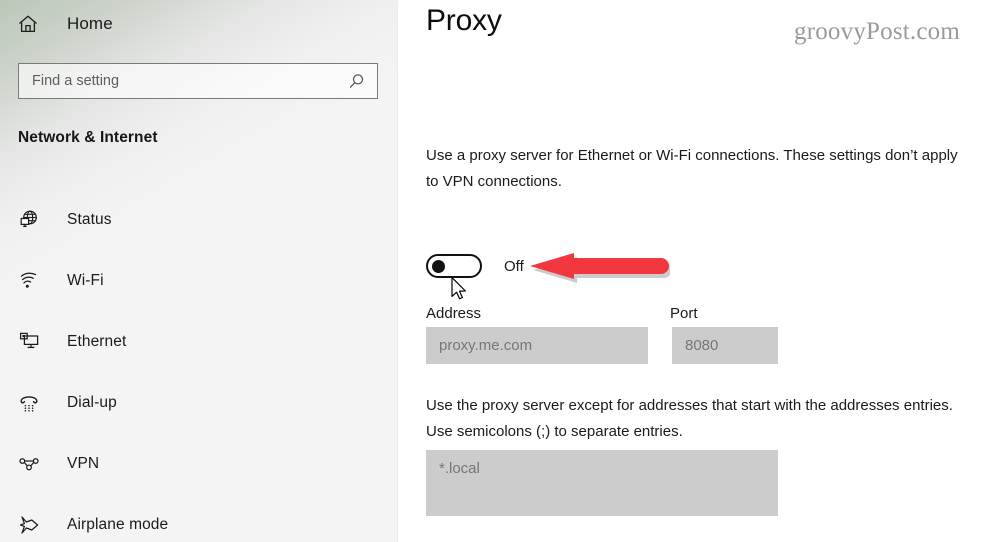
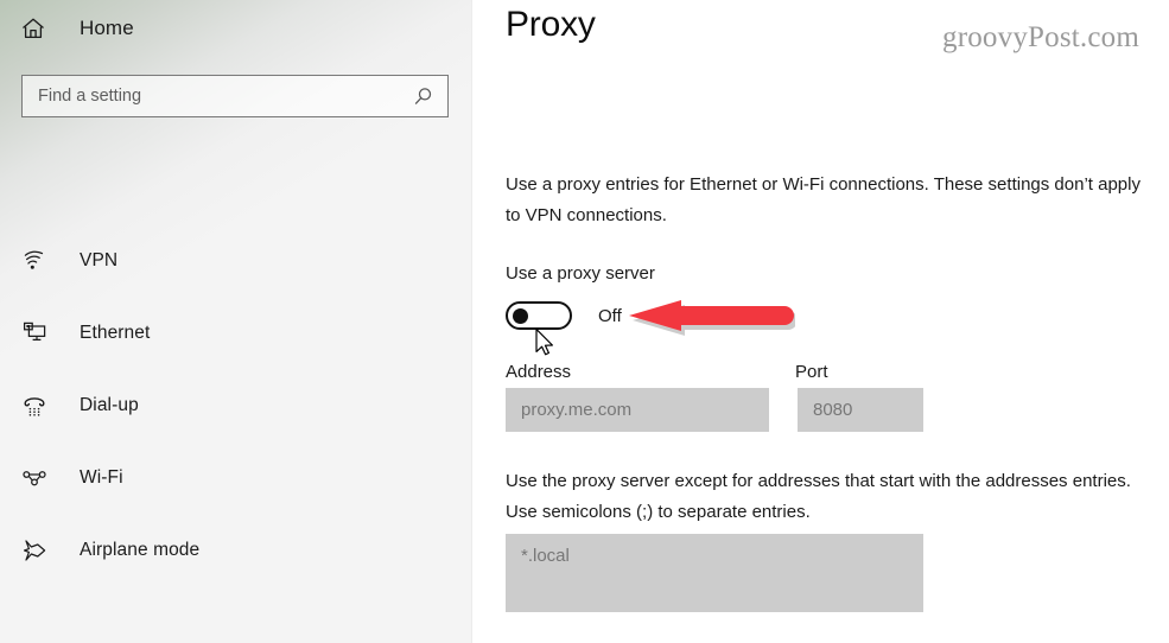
  Home
  Find a setting
- Network & Internet
- Status
- Wi-Fi
+ VPN
  Ethernet
  Dial-up
- VPN
+ Wi-Fi
  Airplane mode
  Proxy
  groovyPost.com
- Use a proxy server for Ethernet or Wi-Fi connections. These settings don’t apply to VPN connections.
+ Use a proxy entries for Ethernet or Wi-Fi connections. These settings don’t apply to VPN connections.
+ Use a proxy server
  Off
  Address
  proxy.me.com
  Port
  8080
  Use the proxy server except for addresses that start with the addresses entries. Use semicolons (;) to separate entries.
  *.local
